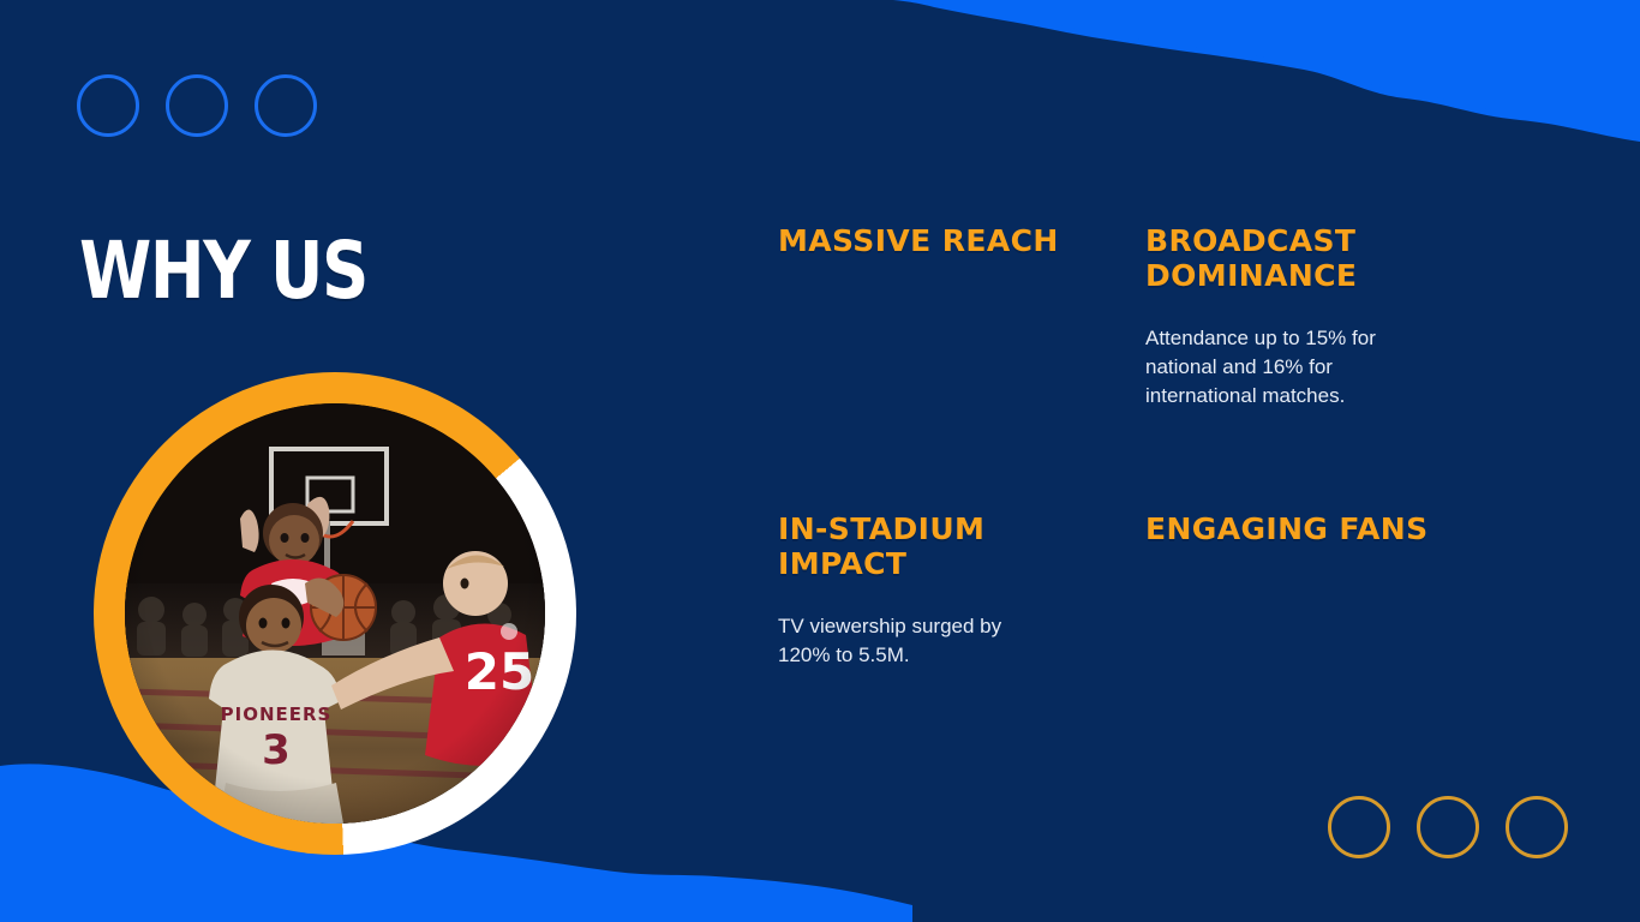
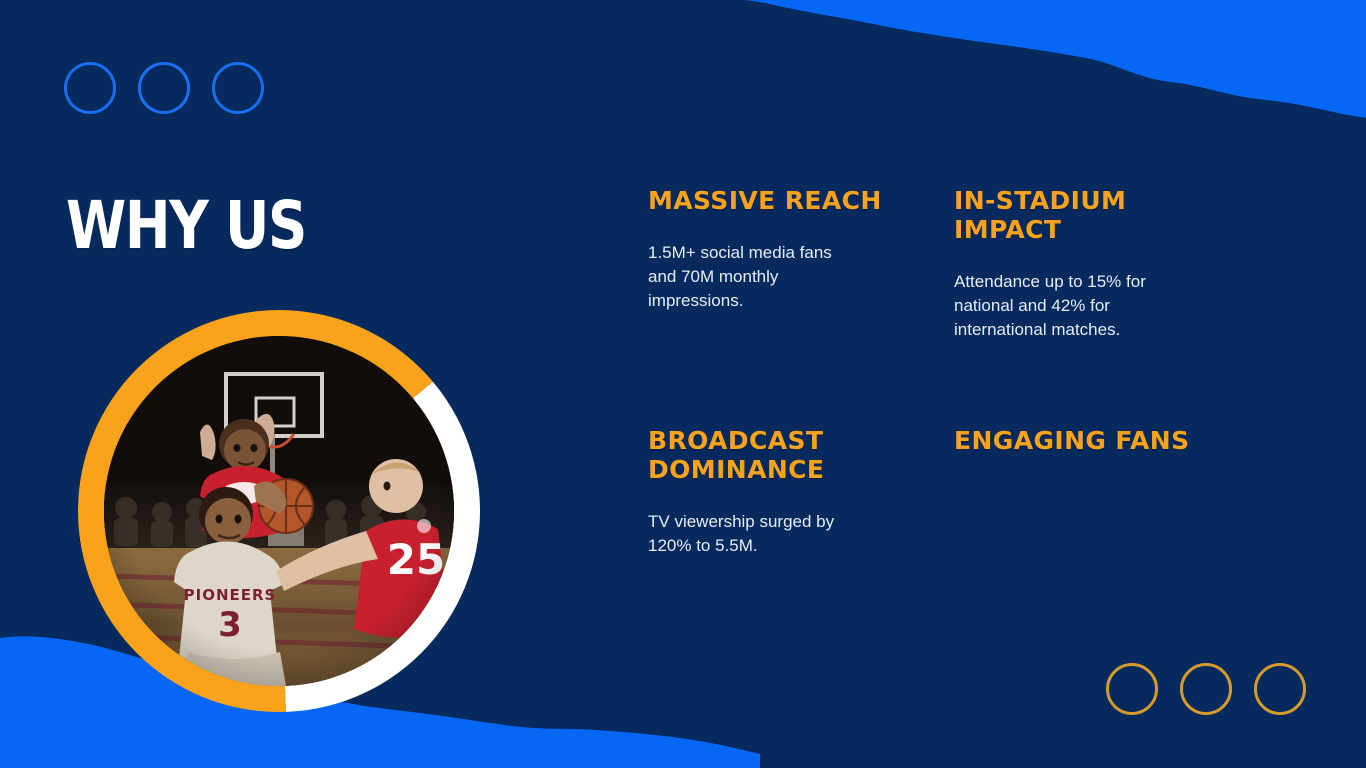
  WHY US
  MASSIVE REACH
+ 1.5M+ social media fans and 70M monthly impressions.
- BROADCAST DOMINANCE
+ IN-STADIUM IMPACT
- Attendance up to 15% for national and 16% for international matches.
+ Attendance up to 15% for national and 42% for international matches.
- IN-STADIUM IMPACT
+ BROADCAST DOMINANCE
  TV viewership surged by 120% to 5.5M.
  ENGAGING FANS
